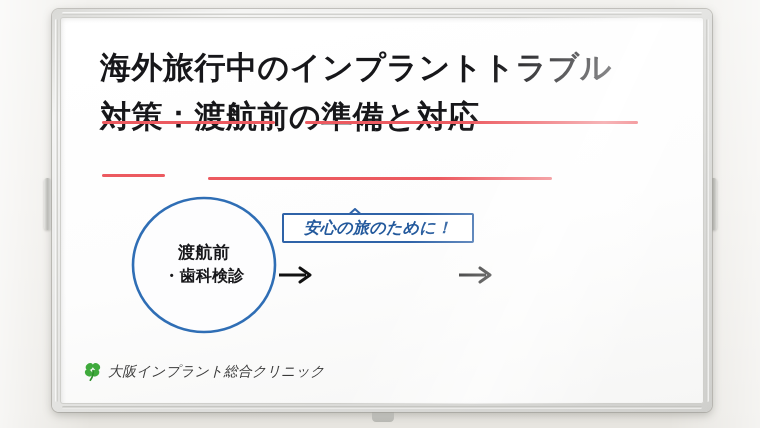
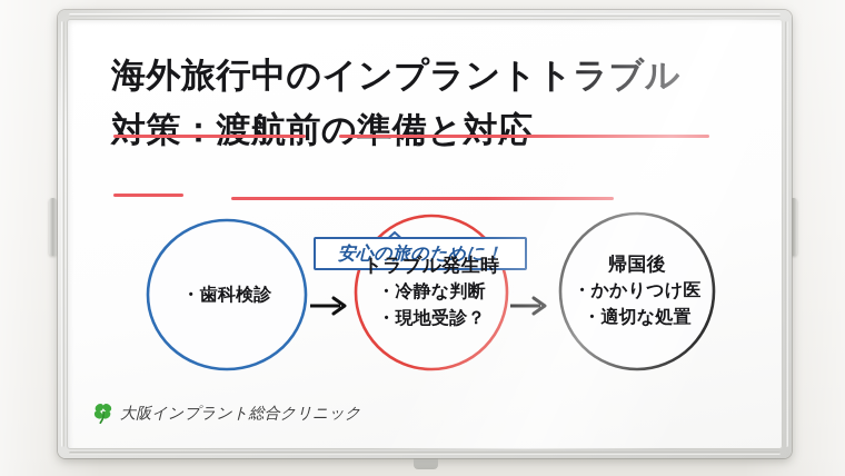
- 渡航前
  ・歯科検診
+ トラブル発生時
+ ・冷静な判断
+ ・現地受診？
+ 帰国後
+ ・かかりつけ医
+ ・適切な処置
